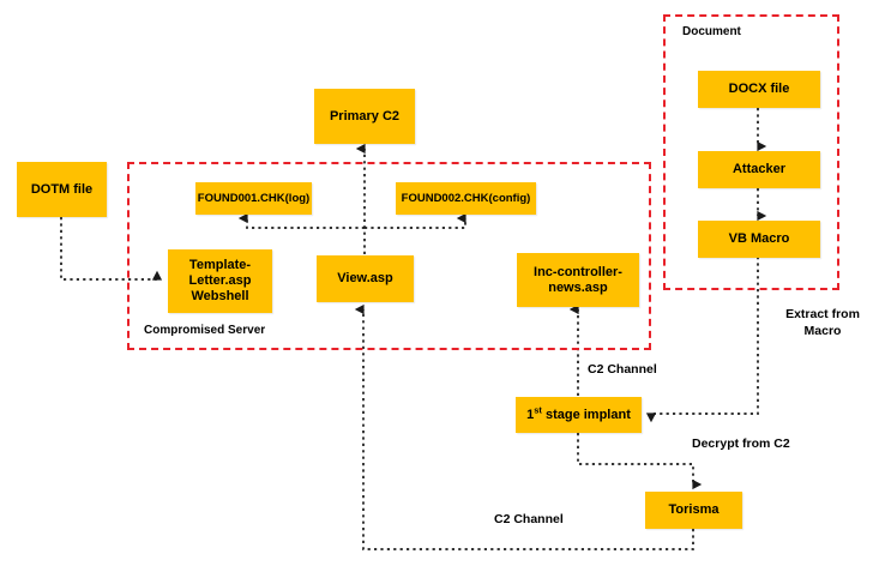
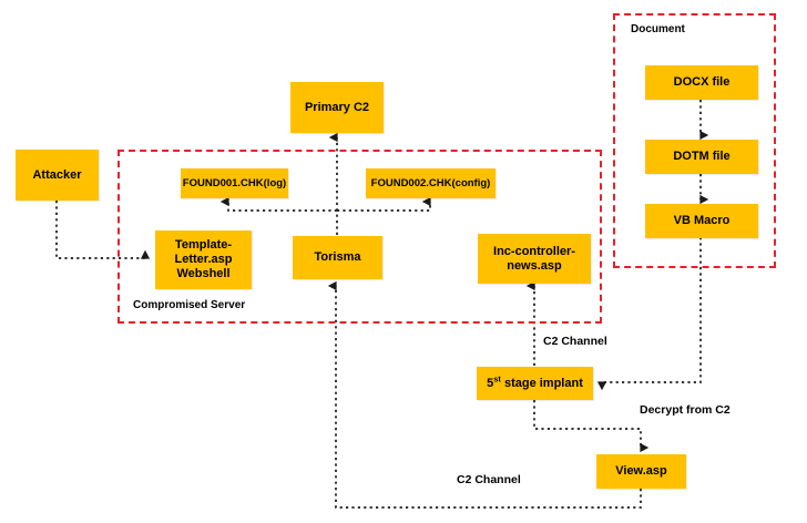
  Compromised Server
  Document
- DOTM file
+ Attacker
  Primary C2
  FOUND001.CHK(log)
  FOUND002.CHK(config)
  Template-
  Letter.asp
  Webshell
- View.asp
+ Torisma
  Inc-controller-
  news.asp
  DOCX file
- Attacker
+ DOTM file
  VB Macro
- 1st stage implant
+ 5st stage implant
- Torisma
+ View.asp
- Extract from
- Macro
  C2 Channel
  Decrypt from C2
  C2 Channel
